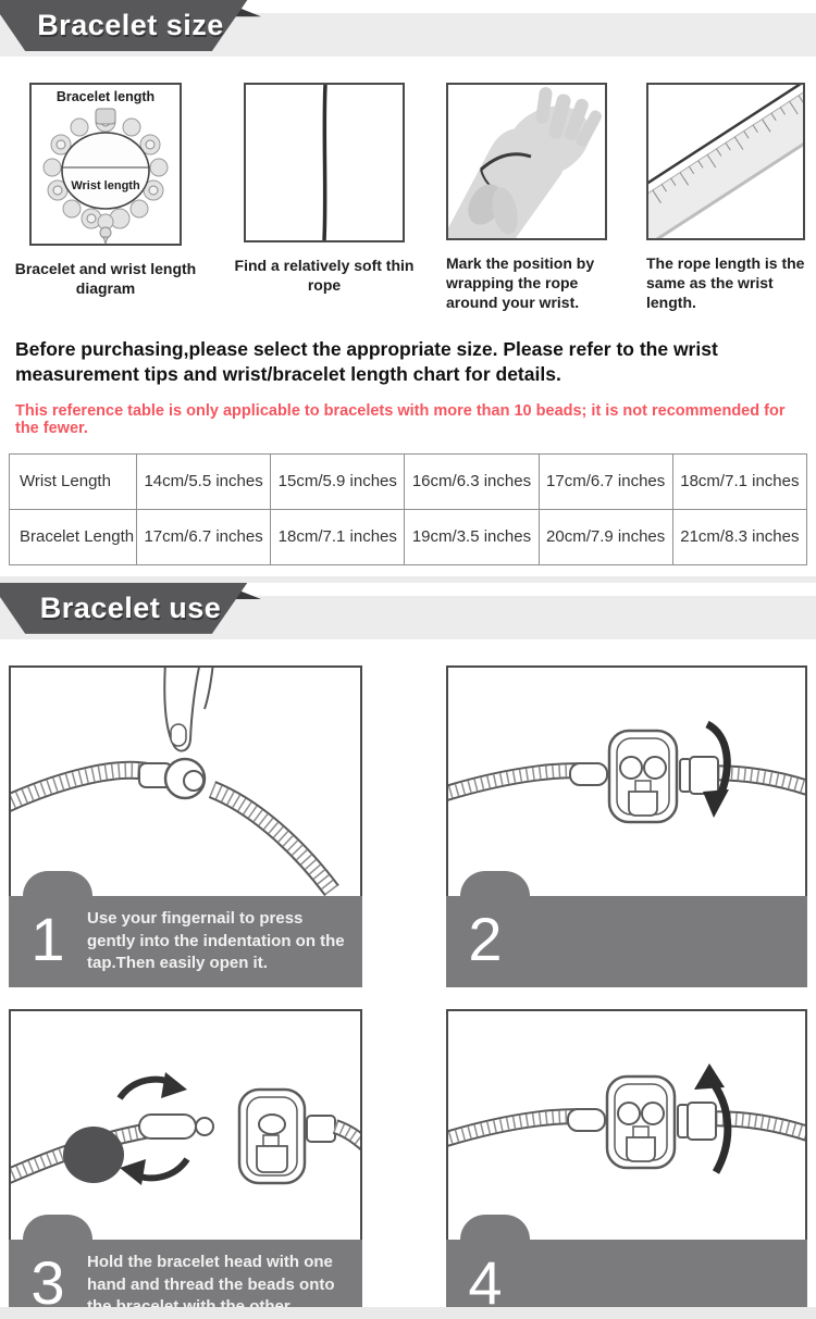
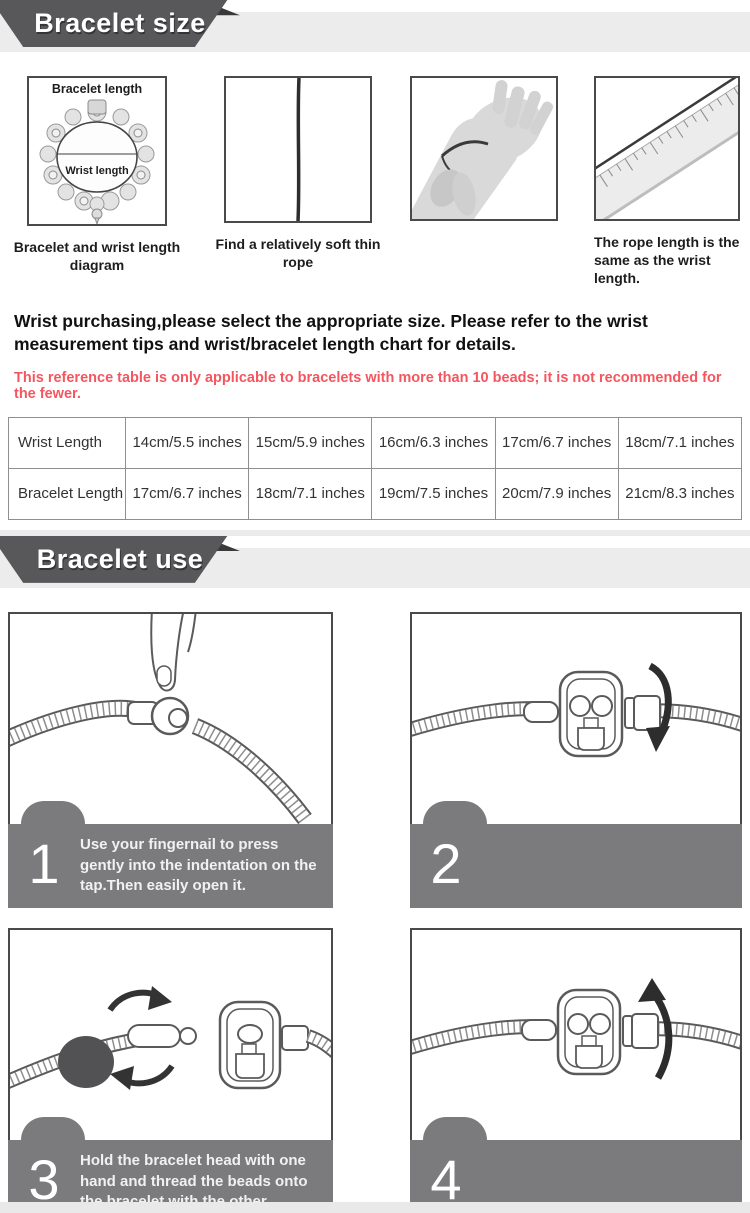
  Bracelet size
  Bracelet length
  Wrist length
  Bracelet and wrist length diagram
  Find a relatively soft thin rope
- Mark the position by wrapping the rope around your wrist.
  The rope length is the same as the wrist length.
- Before purchasing,please select the appropriate size. Please refer to the wrist measurement tips and wrist/bracelet length chart for details.
+ Wrist purchasing,please select the appropriate size. Please refer to the wrist measurement tips and wrist/bracelet length chart for details.
  This reference table is only applicable to bracelets with more than 10 beads; it is not recommended for the fewer.
  Wrist Length	14cm/5.5 inches	15cm/5.9 inches	16cm/6.3 inches	17cm/6.7 inches	18cm/7.1 inches
- Bracelet Length	17cm/6.7 inches	18cm/7.1 inches	19cm/3.5 inches	20cm/7.9 inches	21cm/8.3 inches
+ Bracelet Length	17cm/6.7 inches	18cm/7.1 inches	19cm/7.5 inches	20cm/7.9 inches	21cm/8.3 inches
  Bracelet use
  1
  Use your fingernail to press gently into the indentation on the tap.Then easily open it.
  2
  3
  4
